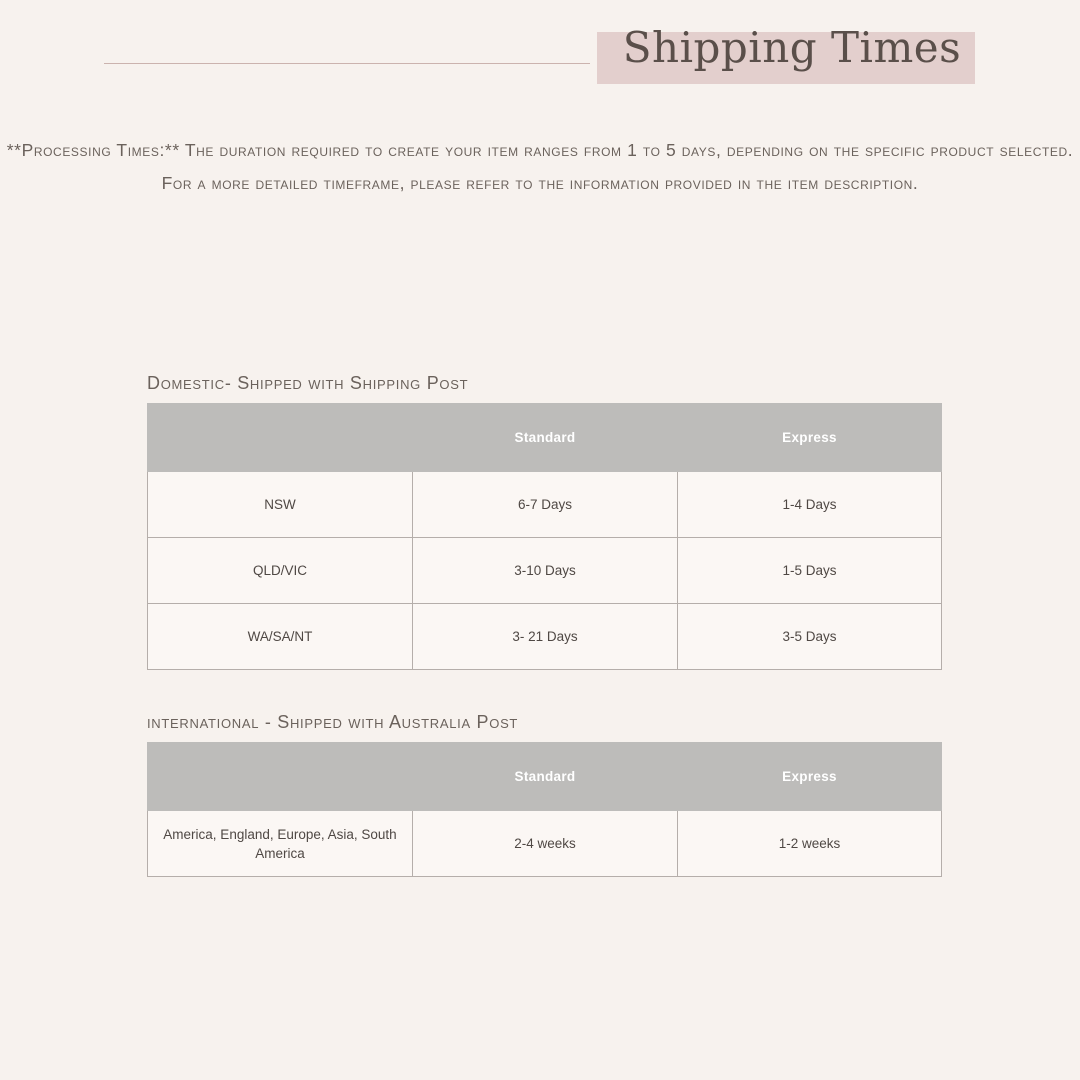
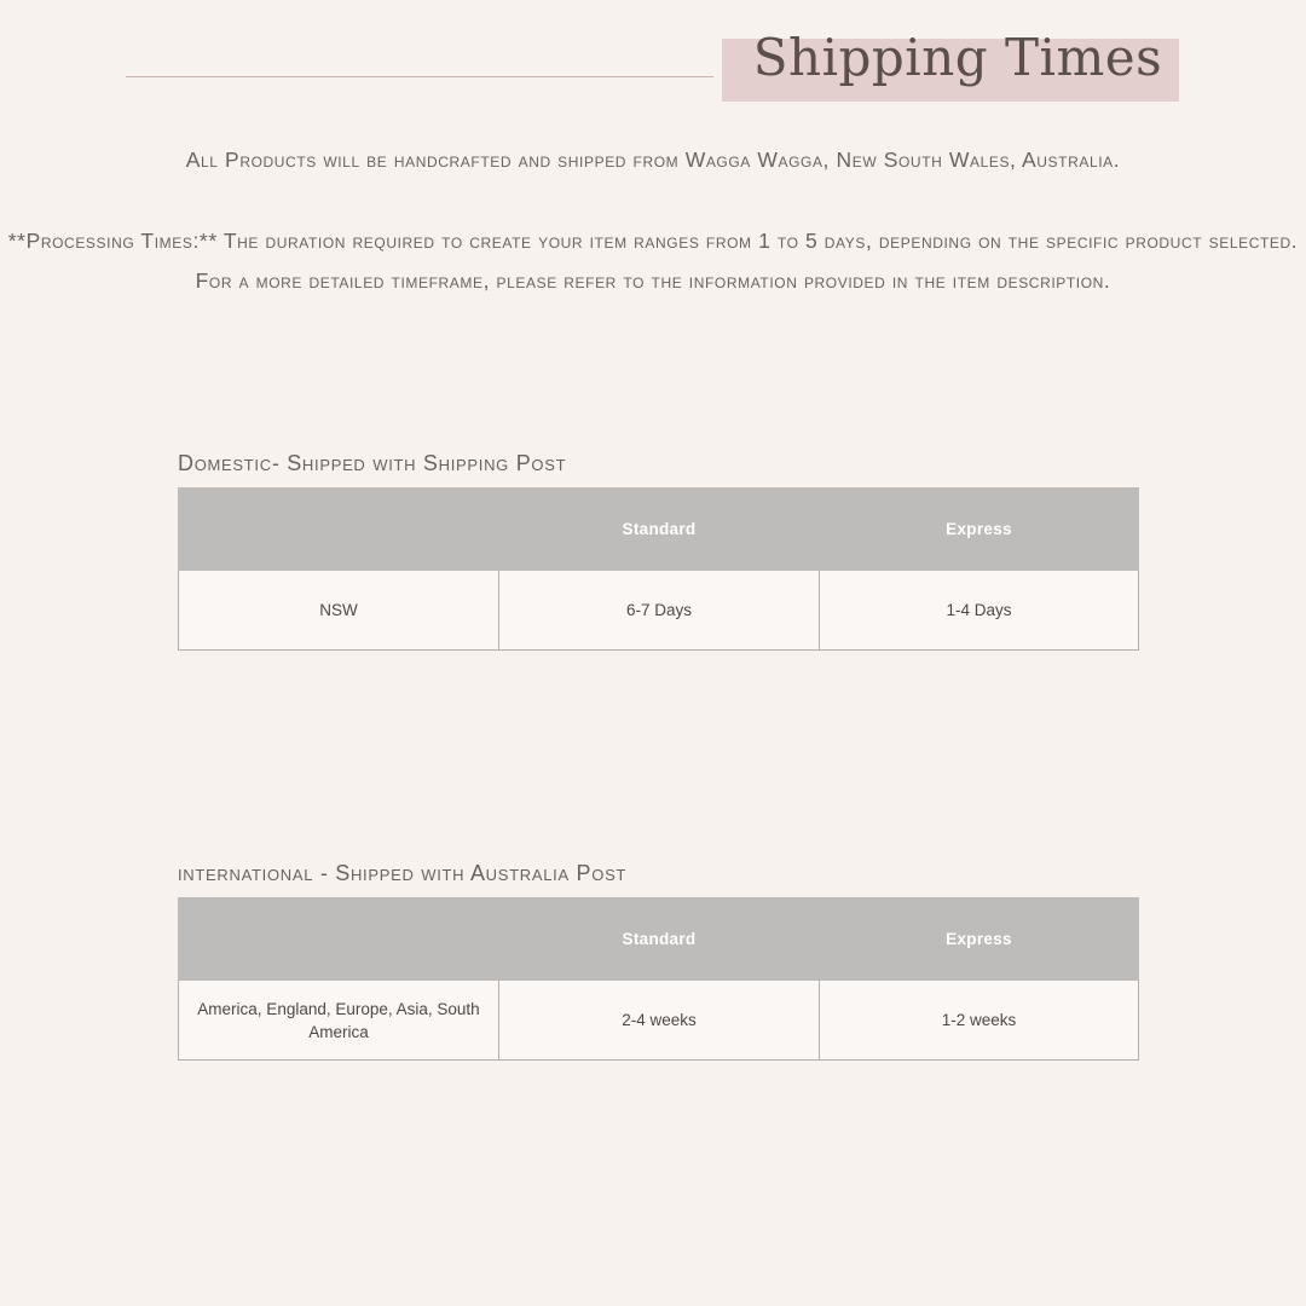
  Shipping Times
+ All Products will be handcrafted and shipped from Wagga Wagga, New South Wales, Australia.
  **Processing Times:** The duration required to create your item ranges from 1 to 5 days, depending on the specific product selected. For a more detailed timeframe, please refer to the information provided in the item description.
  Domestic- Shipped with Shipping Post
  	Standard	Express
  NSW	6-7 Days	1-4 Days
- QLD/VIC	3-10 Days	1-5 Days
- WA/SA/NT	3- 21 Days	3-5 Days
  international - Shipped with Australia Post
  	Standard	Express
  America, England, Europe, Asia, South America	2-4 weeks	1-2 weeks
